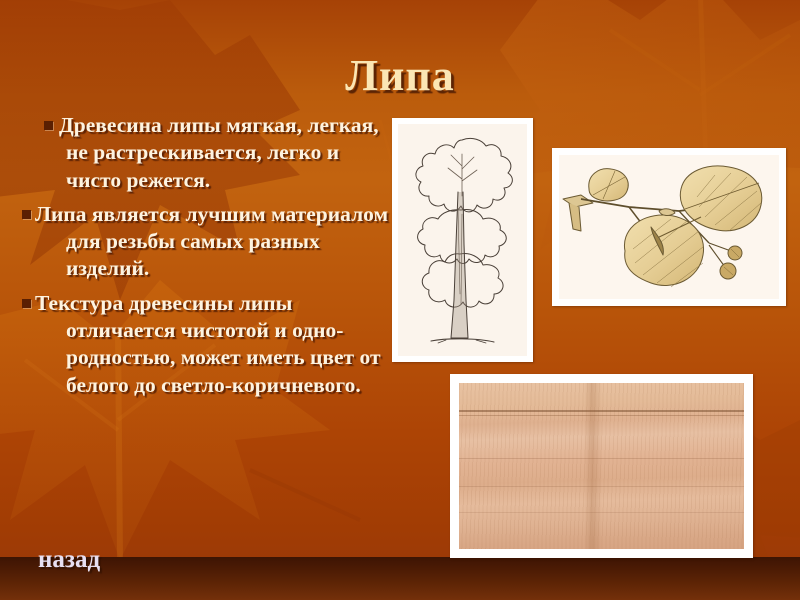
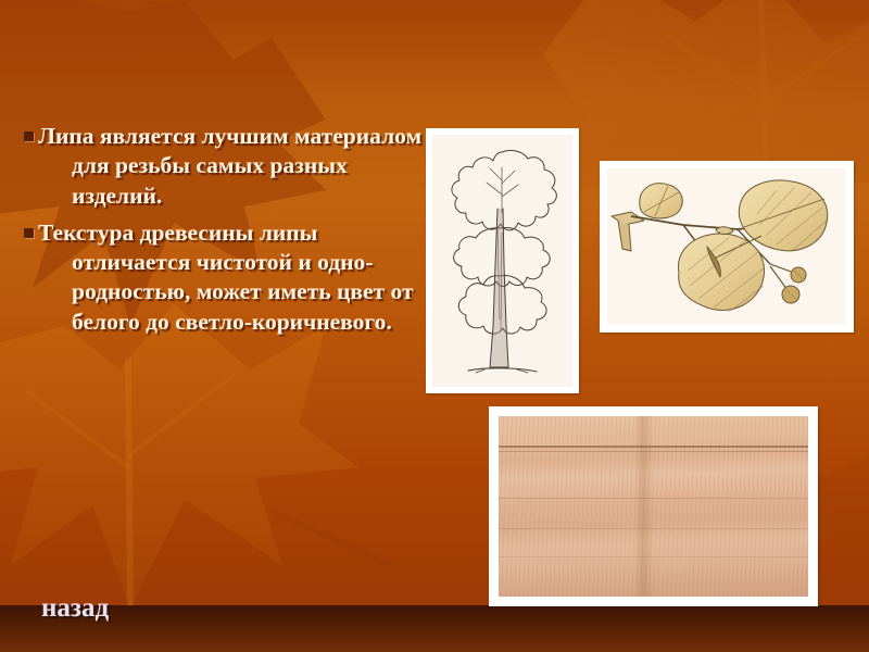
- Липа
- Древесина липы мягкая, легкая, не растрескивается, легко и чисто режется.
  Липа является лучшим материалом для резьбы самых разных изделий.
  Текстура древесины липы отличается чистотой и одно-родностью, может иметь цвет от белого до светло-коричневого.
  назад
